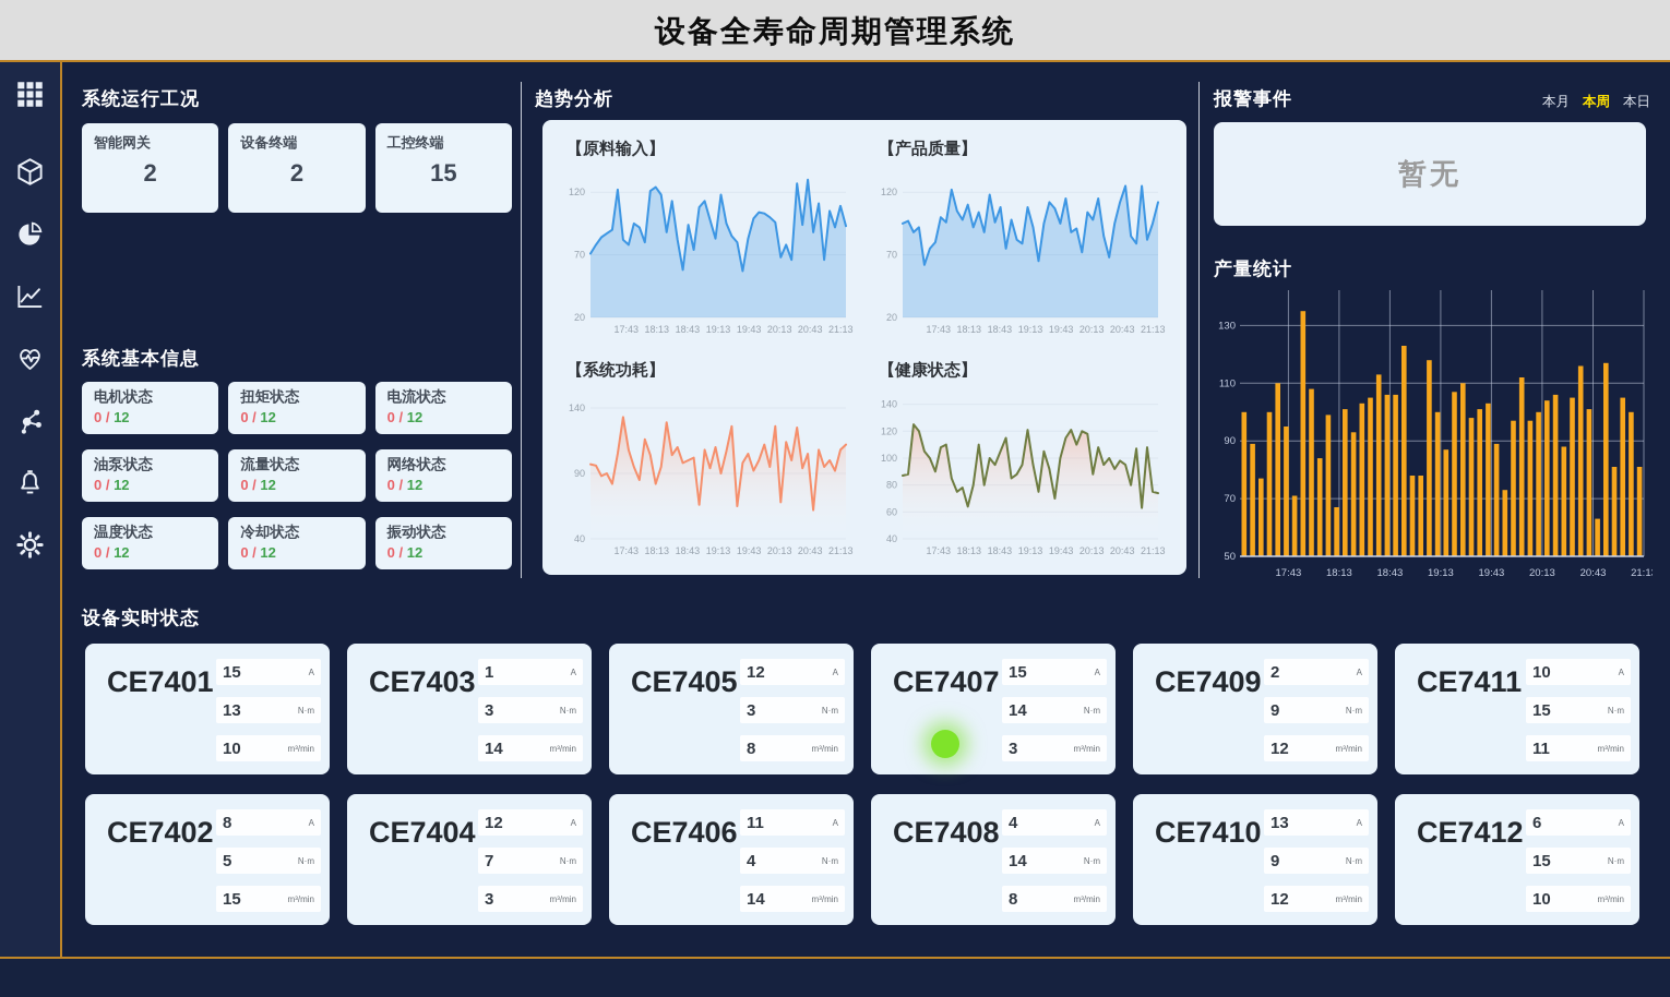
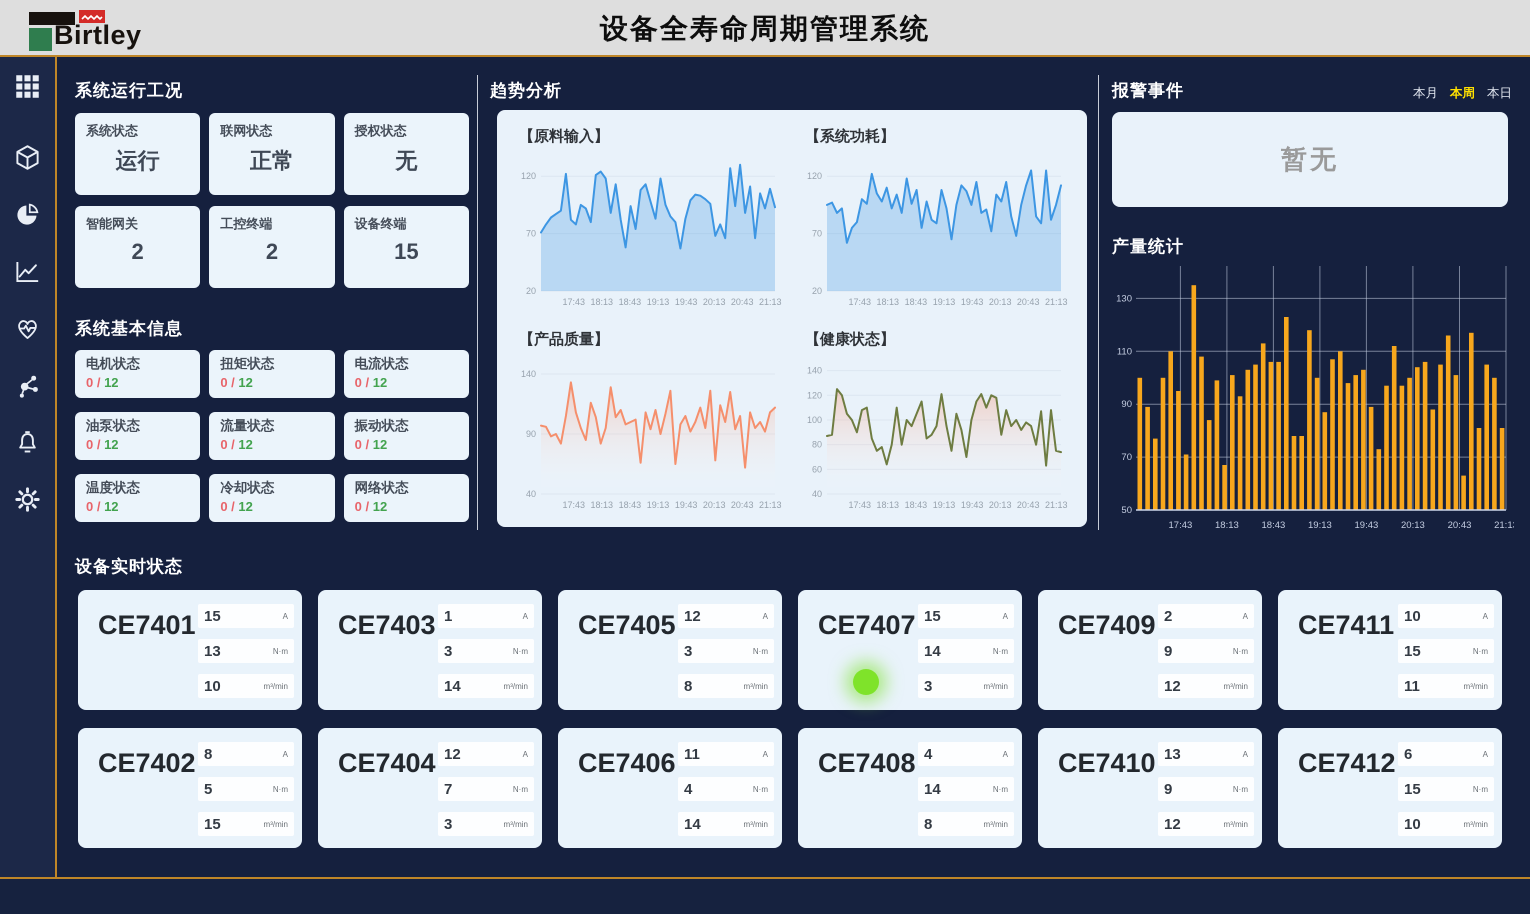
+ Birtley
  设备全寿命周期管理系统
  系统运行工况
+ 系统状态
+ 运行
+ 联网状态
+ 正常
+ 授权状态
+ 无
  智能网关
  2
- 设备终端
+ 工控终端
  2
- 工控终端
+ 设备终端
  15
  系统基本信息
  电机状态
  0 / 12
  扭矩状态
  0 / 12
  电流状态
  0 / 12
  油泵状态
  0 / 12
  流量状态
  0 / 12
- 网络状态
+ 振动状态
  0 / 12
  温度状态
  0 / 12
  冷却状态
  0 / 12
- 振动状态
+ 网络状态
  0 / 12
  趋势分析
  【原料输入】
  20
  70
  120
  17:43
  18:13
  18:43
  19:13
  19:43
  20:13
  20:43
  21:13
- 【产品质量】
+ 【系统功耗】
  20
  70
  120
  17:43
  18:13
  18:43
  19:13
  19:43
  20:13
  20:43
  21:13
- 【系统功耗】
+ 【产品质量】
  40
  90
  140
  17:43
  18:13
  18:43
  19:13
  19:43
  20:13
  20:43
  21:13
  【健康状态】
  40
  60
  80
  100
  120
  140
  17:43
  18:13
  18:43
  19:13
  19:43
  20:13
  20:43
  21:13
  报警事件
  本月 本周 本日
  暂无
  产量统计
  17:43
  18:13
  18:43
  19:13
  19:43
  20:13
  20:43
  21:1
  50
  70
  90
  110
  130
  设备实时状态
  CE7401
  15
  A
  13
  N·m
  10
  m³/min
  CE7403
  1
  A
  3
  N·m
  14
  m³/min
  CE7405
  12
  A
  3
  N·m
  8
  m³/min
  CE7407
  15
  A
  14
  N·m
  3
  m³/min
  CE7409
  2
  A
  9
  N·m
  12
  m³/min
  CE7411
  10
  A
  15
  N·m
  11
  m³/min
  CE7402
  8
  A
  5
  N·m
  15
  m³/min
  CE7404
  12
  A
  7
  N·m
  3
  m³/min
  CE7406
  11
  A
  4
  N·m
  14
  m³/min
  CE7408
  4
  A
  14
  N·m
  8
  m³/min
  CE7410
  13
  A
  9
  N·m
  12
  m³/min
  CE7412
  6
  A
  15
  N·m
  10
  m³/min
